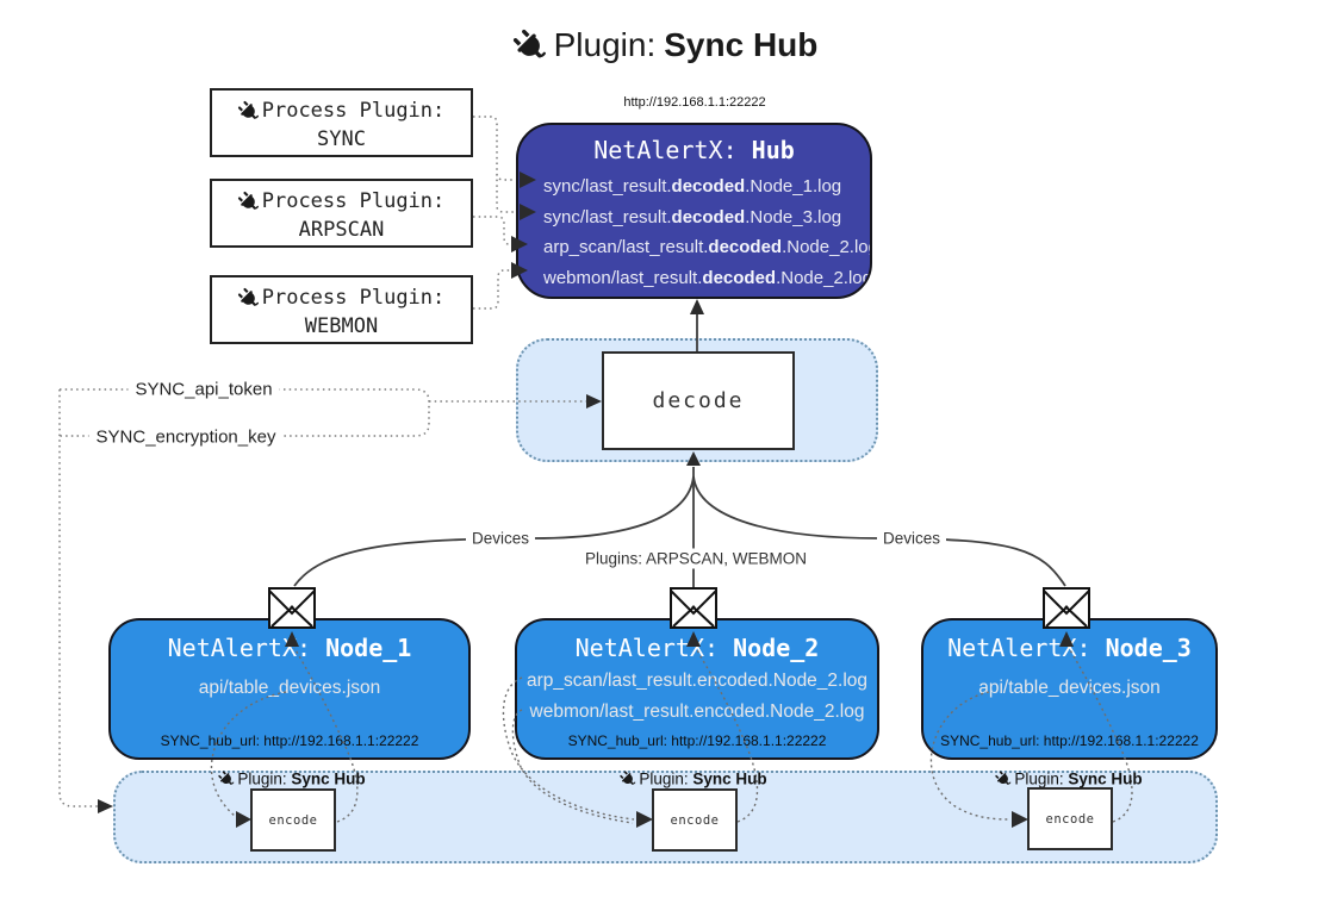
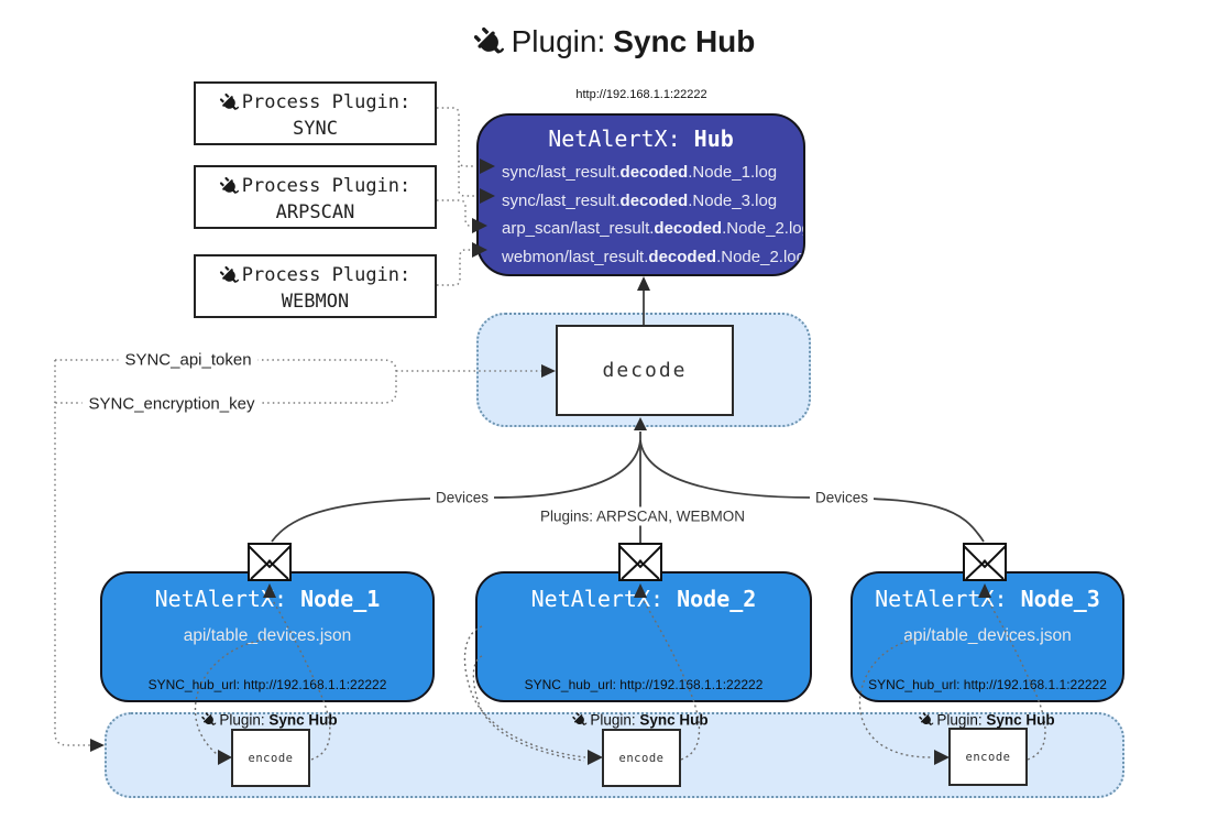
  Plugin:
  Sync Hub
  Process Plugin:
  SYNC
  Process Plugin:
  ARPSCAN
  Process Plugin:
  WEBMON
  http://192.168.1.1:22222
  NetAlertX: Hub
  sync/last_result.decoded.Node_1.log
  sync/last_result.decoded.Node_3.log
  arp_scan/last_result.decoded.Node_2.lo
  webmon/last_result.decoded.Node_2.lo
  decode
  SYNC_api_token
  SYNC_encryption_key
  Devices
  Devices
  Plugins: ARPSCAN, WEBMON
  NetAlertX: Node_1
  api/table_devies.json
  SYNC_hub_url: http://192.168.1.1:22222
  NetAlertX: Node_2
- arp_scan/last_result.encoded.Node_2.log
- webmon/last_result.encoded.Node_2.log
  SYNC_hub_url: http://192.168.1.1:22222
  NetAlertX: Node_3
  api/table_devces.json
  SYNC_hub_url: http://192.168.1.1:22222
  Plugin: Sync Hub
  Plugin: Sync Hub
  Plugin: Sync Hub
  encode
  encode
  encode
